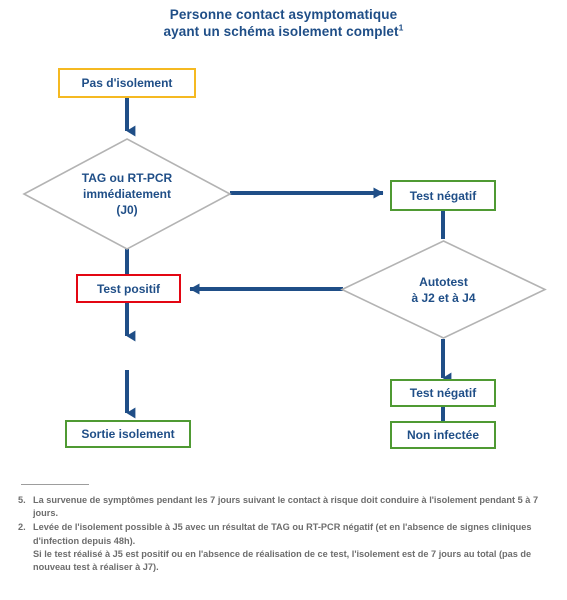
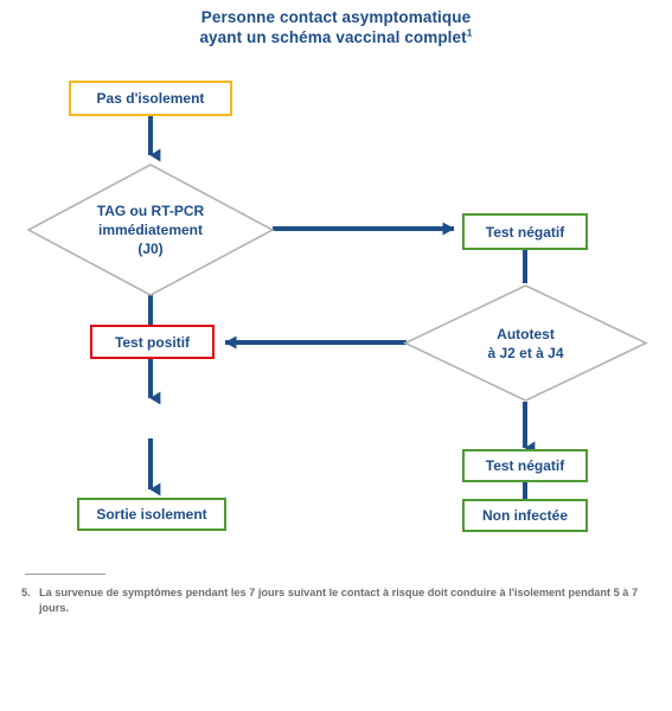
  Personne contact asymptomatique
- ayant un schéma isolement complet1
+ ayant un schéma vaccinal complet1
  Pas d'isolement
  TAG ou RT-PCR
  immédiatement
  (J0)
  Test négatif
  Test positif
  Autotest
  à J2 et à J4
  Test négatif
  Sortie isolement
  Non infectée
  5.
  La survenue de symptômes pendant les 7 jours suivant le contact à risque doit conduire à l'isolement pendant 5 à 7 jours.
- 2.
- Levée de l'isolement possible à J5 avec un résultat de TAG ou RT-PCR négatif (et en l'absence de signes cliniques d'infection depuis 48h).
- Si le test réalisé à J5 est positif ou en l'absence de réalisation de ce test, l'isolement est de 7 jours au total (pas de nouveau test à réaliser à J7).
